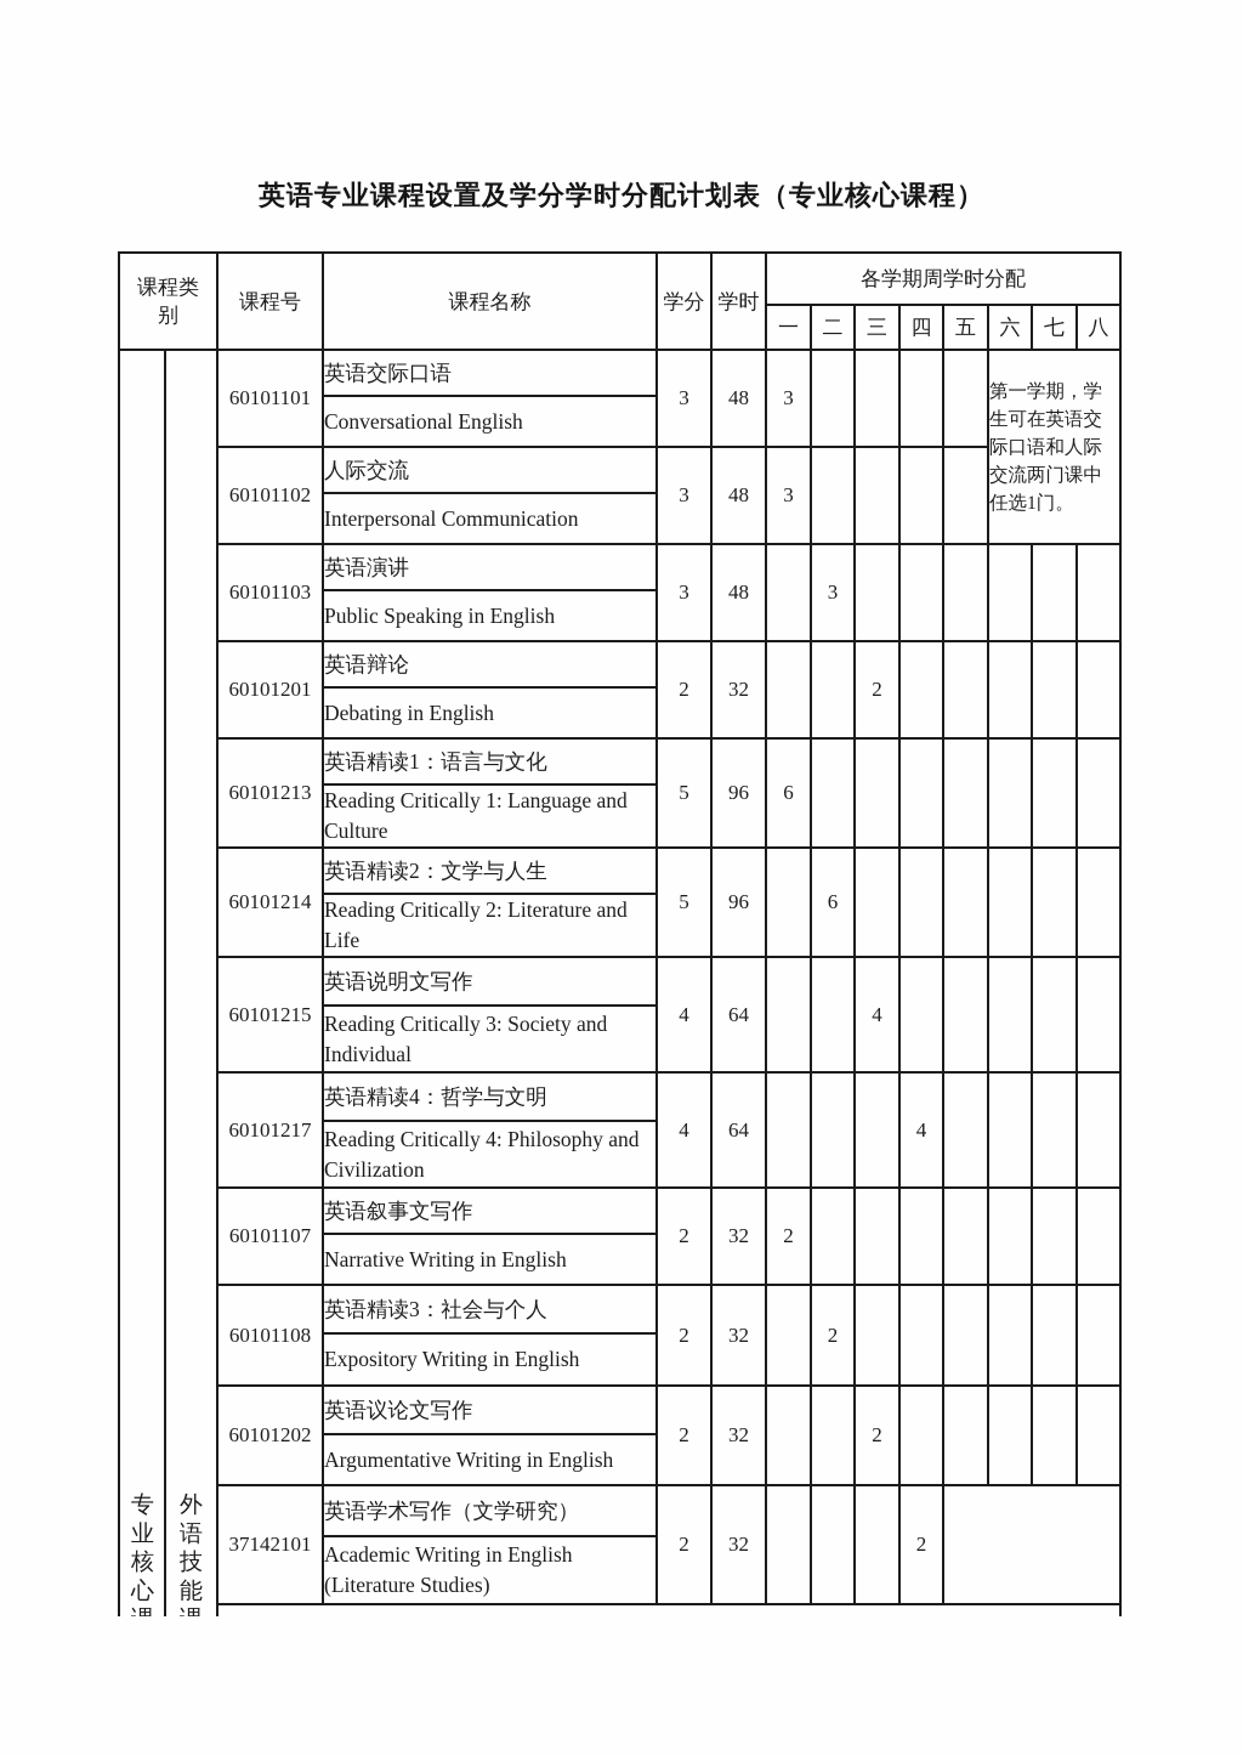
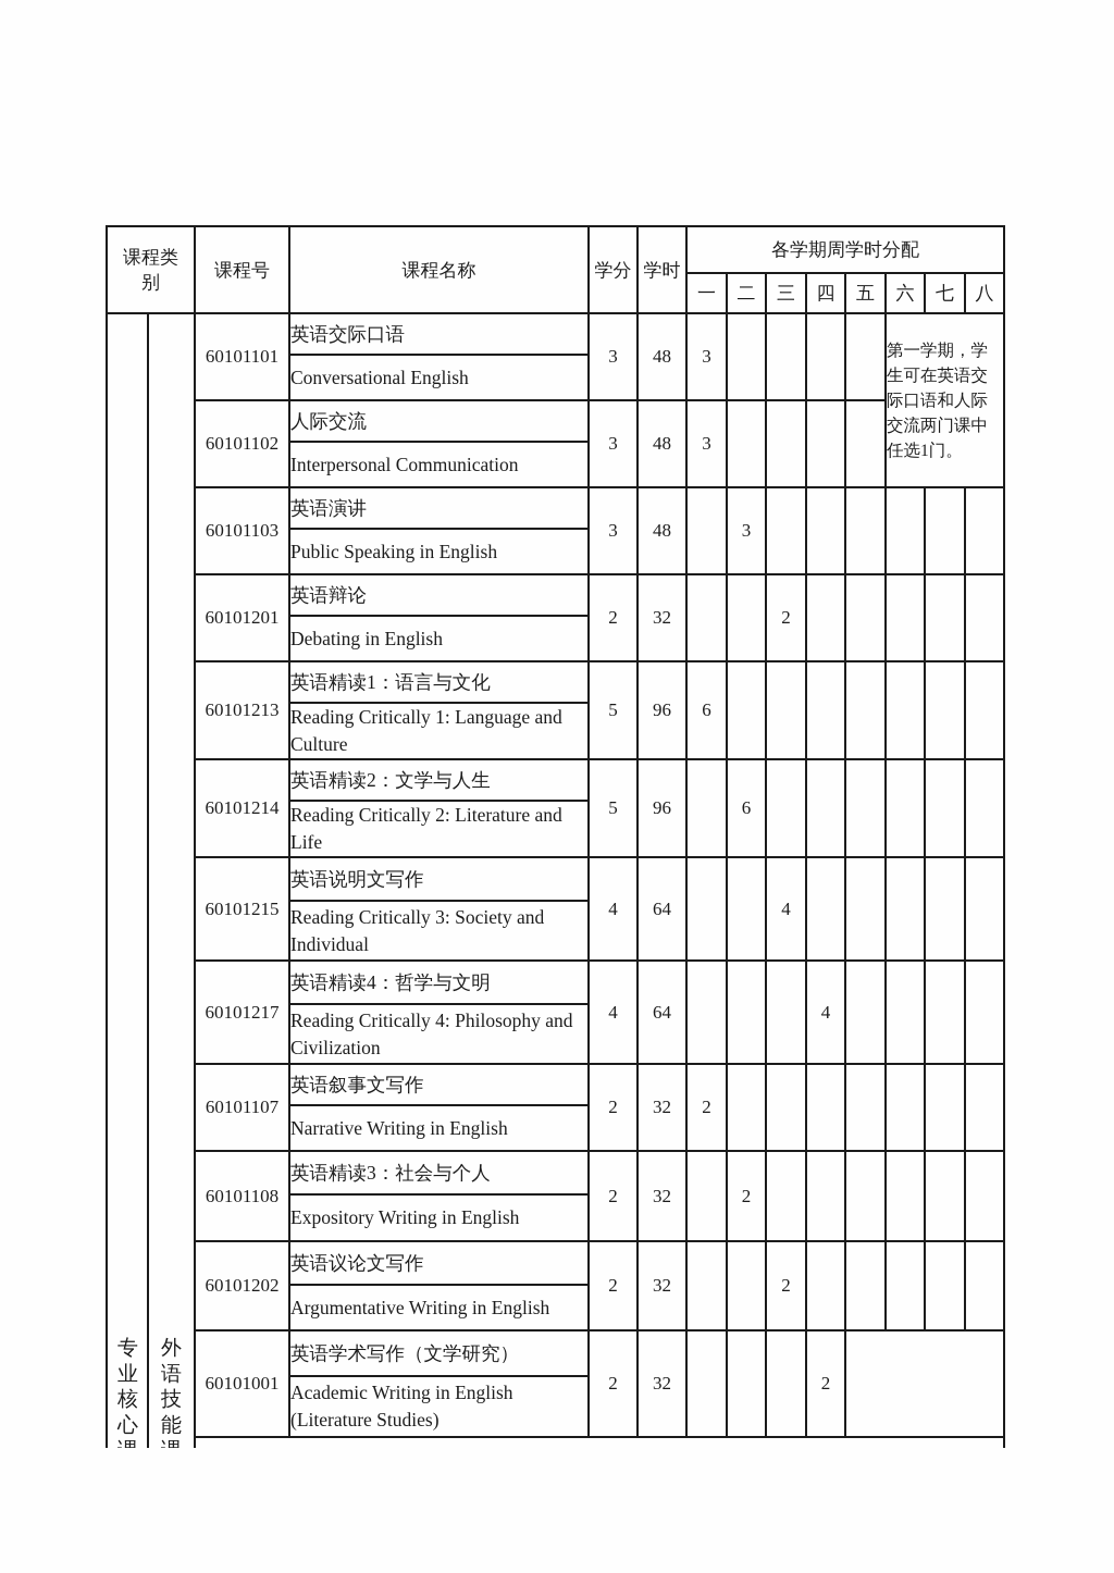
- 英语专业课程设置及学分学时分配计划表（专业核心课程）
  课程类别	课程号	课程名称	学分	学时	各学期周学时分配
  一	二	三	四	五	六	七	八
  		60101101	英语交际口语	3	48	3					第一学期，学生可在英语交际口语和人际交流两门课中任选1门。
  Conversational English
  60101102	人际交流	3	48	3
  Interpersonal Communication
  60101103	英语演讲	3	48		3
  Public Speaking in English
  60101201	英语辩论	2	32			2
  Debating in English
  60101213	英语精读1：语言与文化	5	96	6
  Reading Critically 1: Language and Culture
  60101214	英语精读2：文学与人生	5	96		6
  Reading Critically 2: Literature and Life
  60101215	英语说明文写作	4	64			4
  Reading Critically 3: Society and Individual
  60101217	英语精读4：哲学与文明	4	64				4
  Reading Critically 4: Philosophy and Civilization
  60101107	英语叙事文写作	2	32	2
  Narrative Writing in English
  60101108	英语精读3：社会与个人	2	32		2
  Expository Writing in English
  60101202	英语议论文写作	2	32			2
  Argumentative Writing in English
- 37142101	英语学术写作（文学研究）	2	32				2
+ 60101001	英语学术写作（文学研究）	2	32				2
  Academic Writing in English (Literature Studies)
  专业核心
  外语技能
